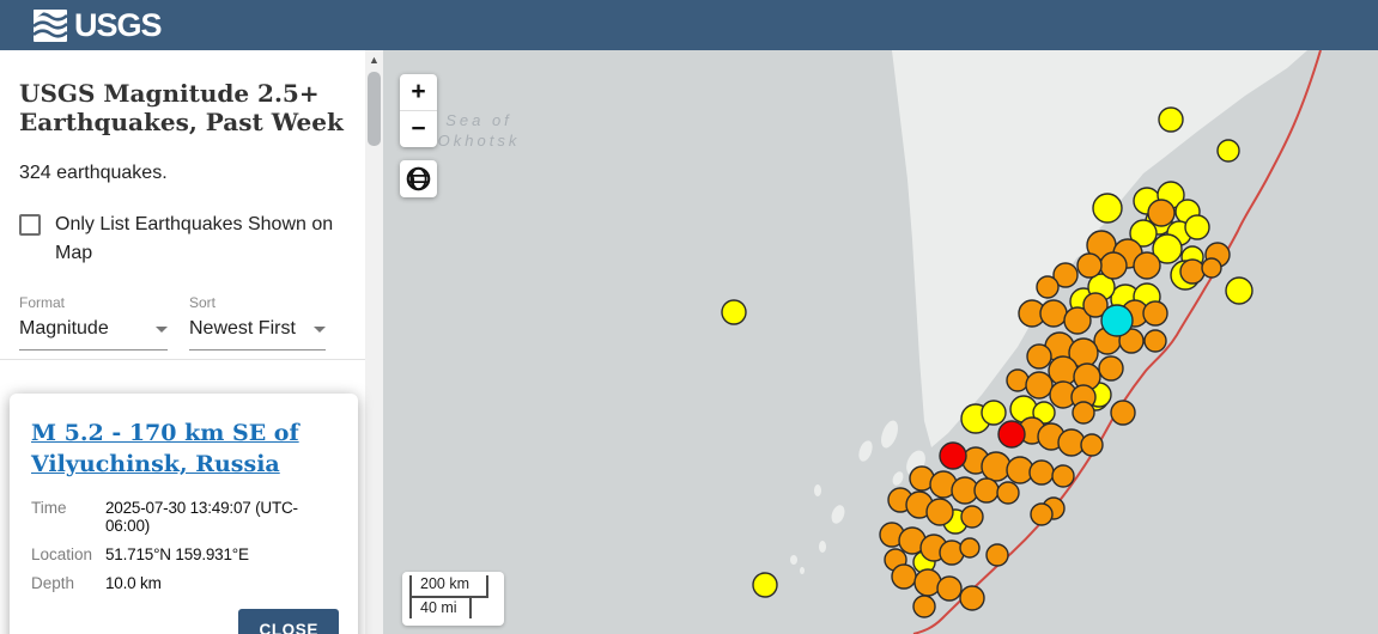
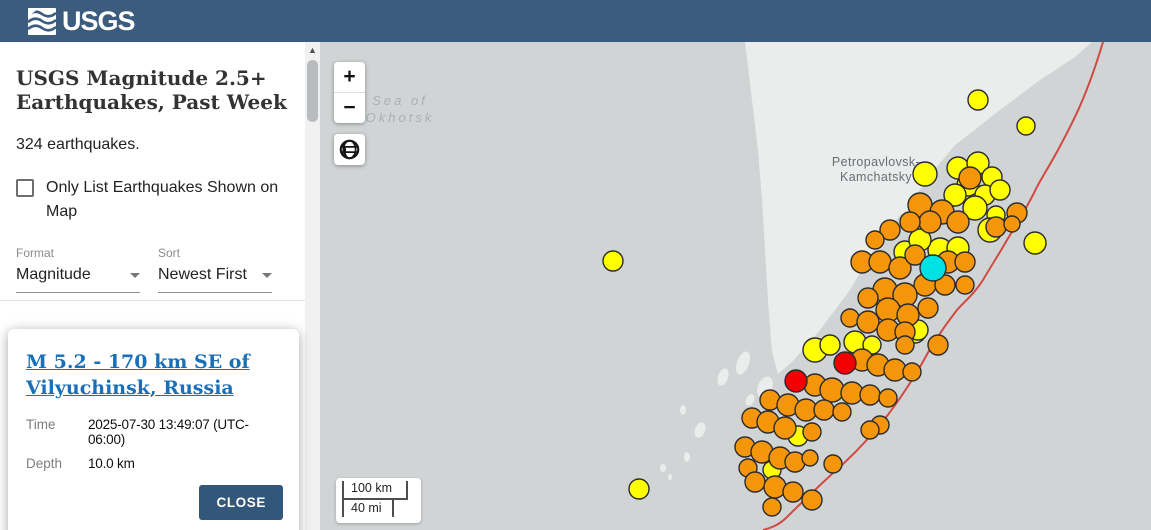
  USGS
  USGS Magnitude 2.5+
  Earthquakes, Past Week
  324 earthquakes.
  Only List Earthquakes Shown on Map
  Format
  Magnitude
  Sort
  Newest First
  ▲
  Sea of
  Okhotsk
+ Petropavlovsk-
+ Kamchatsky
  +
  −
- 200 km
+ 100 km
  40 mi
  M 5.2 - 170 km SE of Vilyuchinsk, Russia
  Time
  2025-07-30 13:49:07 (UTC-06:00)
- Location
- 51.715°N 159.931°E
  Depth
  10.0 km
  CLOSE
